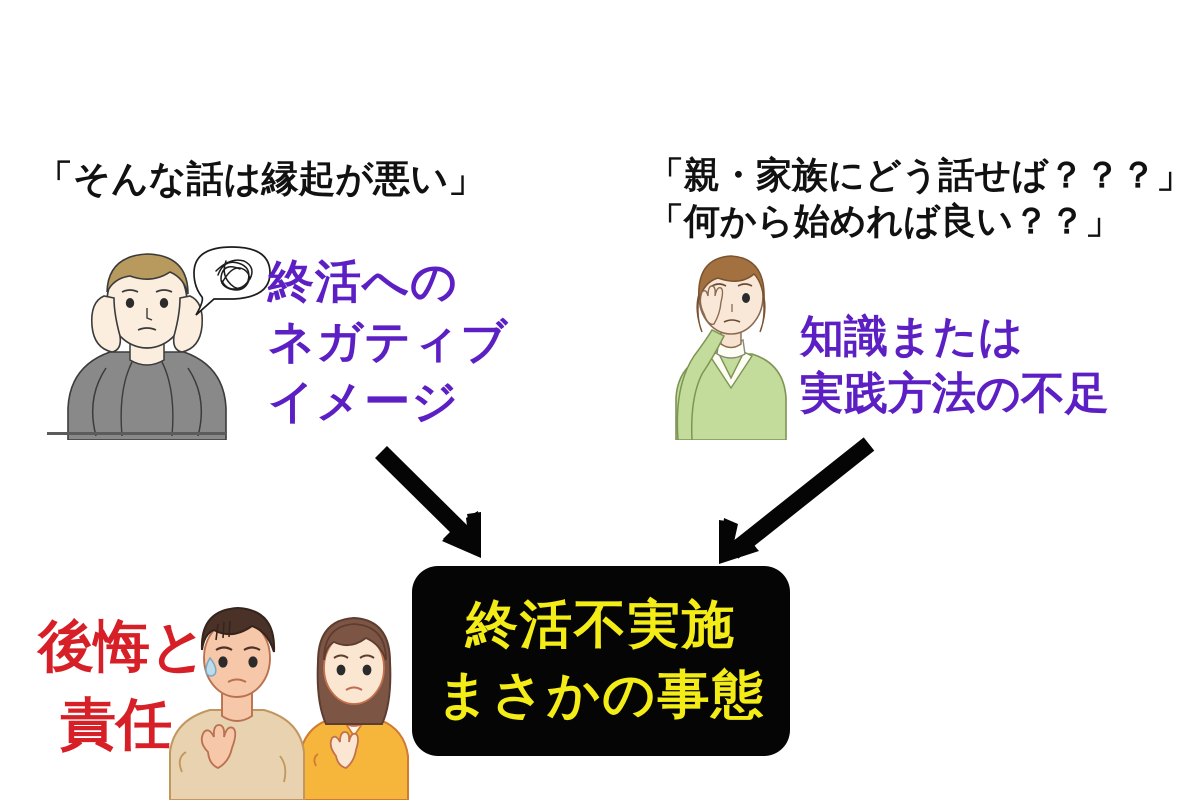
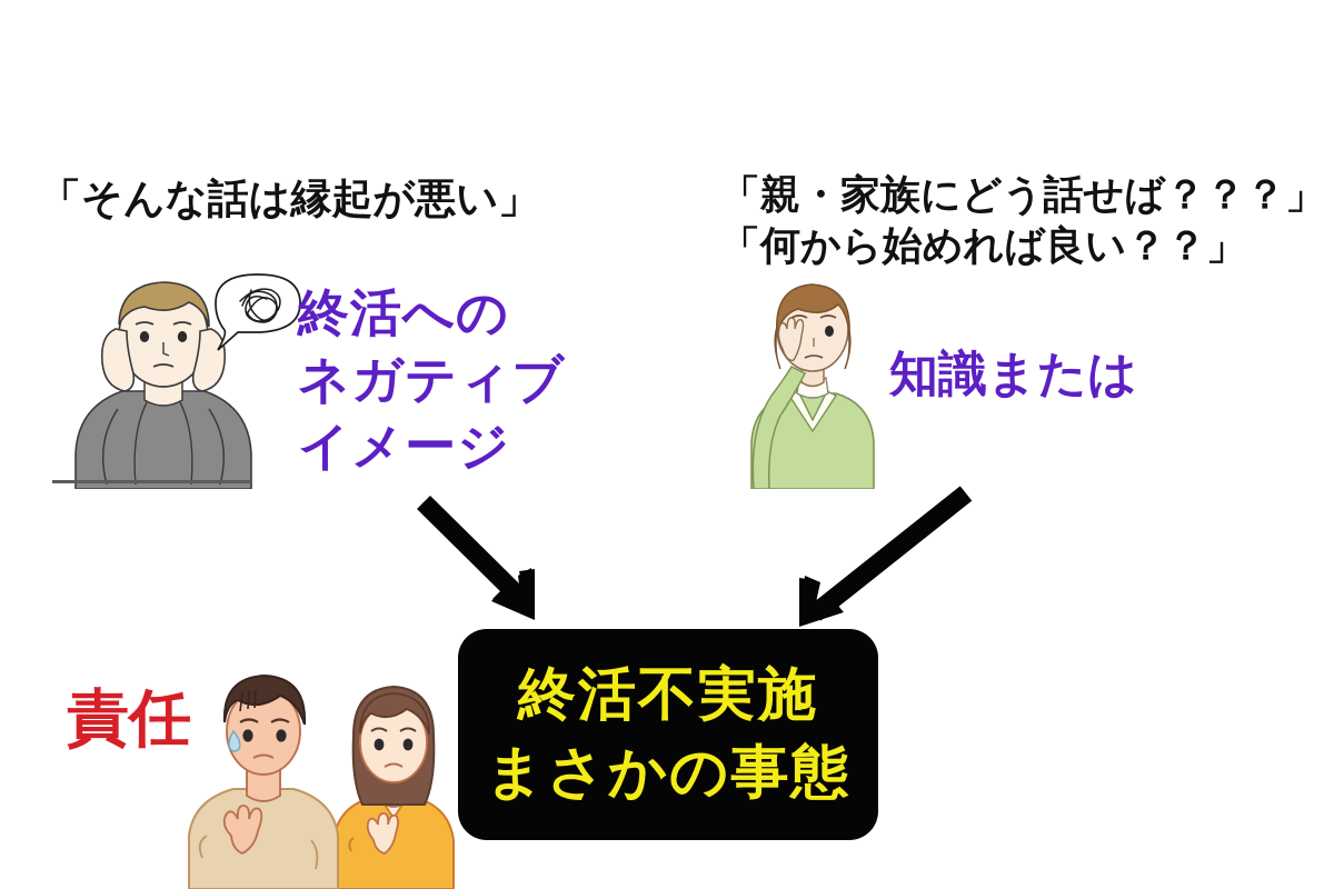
  「そんな話は縁起が悪い」
  「親・家族にどう話せば？？？」
  「何から始めれば良い？？」
  終活への
  ネガティブ
  イメージ
  知識または
- 実践方法の不足
- 後悔と
  責任
  終活不実施
  まさかの事態
